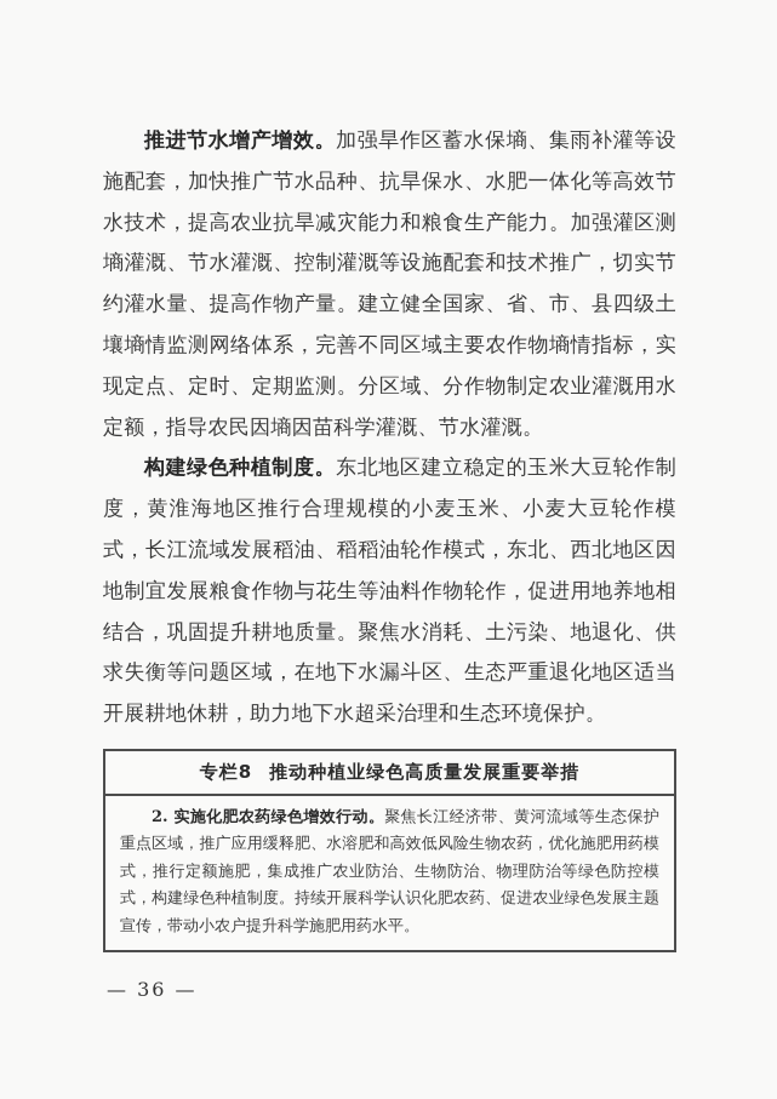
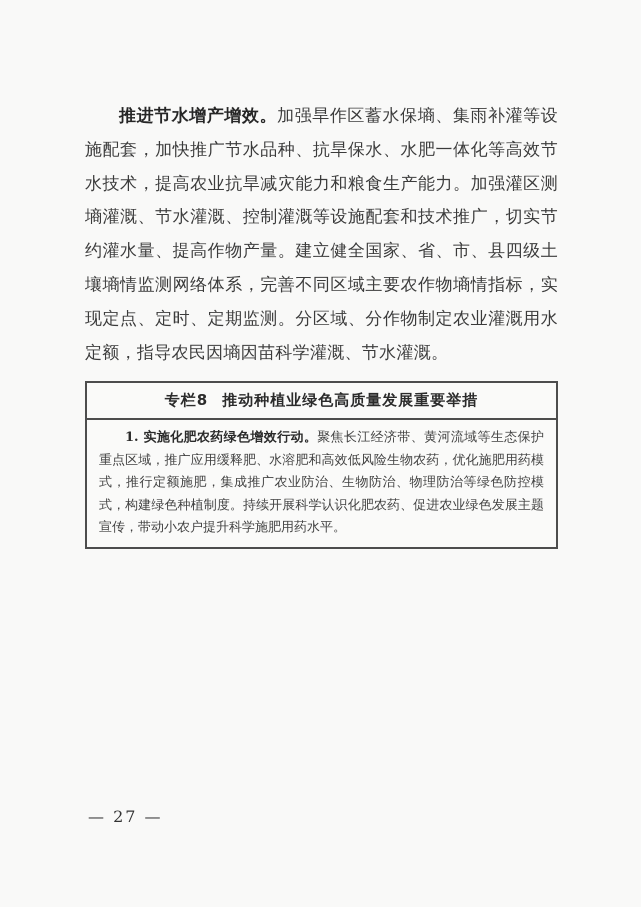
  推进节水增产增效。加强旱作区蓄水保墒、集雨补灌等设施配套，加快推广节水品种、抗旱保水、水肥一体化等高效节水技术，提高农业抗旱减灾能力和粮食生产能力。加强灌区测墒灌溉、节水灌溉、控制灌溉等设施配套和技术推广，切实节约灌水量、提高作物产量。建立健全国家、省、市、县四级土壤墒情监测网络体系，完善不同区域主要农作物墒情指标，实现定点、定时、定期监测。分区域、分作物制定农业灌溉用水定额，指导农民因墒因苗科学灌溉、节水灌溉。
- 构建绿色种植制度。东北地区建立稳定的玉米大豆轮作制度，黄淮海地区推行合理规模的小麦玉米、小麦大豆轮作模式，长江流域发展稻油、稻稻油轮作模式，东北、西北地区因地制宜发展粮食作物与花生等油料作物轮作，促进用地养地相结合，巩固提升耕地质量。聚焦水消耗、土污染、地退化、供求失衡等问题区域，在地下水漏斗区、生态严重退化地区适当开展耕地休耕，助力地下水超采治理和生态环境保护。
  专栏8 推动种植业绿色高质量发展重要举措
- 2. 实施化肥农药绿色增效行动。聚焦长江经济带、黄河流域等生态保护重点区域，推广应用缓释肥、水溶肥和高效低风险生物农药，优化施肥用药模式，推行定额施肥，集成推广农业防治、生物防治、物理防治等绿色防控模式，构建绿色种植制度。持续开展科学认识化肥农药、促进农业绿色发展主题宣传，带动小农户提升科学施肥用药水平。
+ 1. 实施化肥农药绿色增效行动。聚焦长江经济带、黄河流域等生态保护重点区域，推广应用缓释肥、水溶肥和高效低风险生物农药，优化施肥用药模式，推行定额施肥，集成推广农业防治、生物防治、物理防治等绿色防控模式，构建绿色种植制度。持续开展科学认识化肥农药、促进农业绿色发展主题宣传，带动小农户提升科学施肥用药水平。
- — 36 —
+ — 27 —
